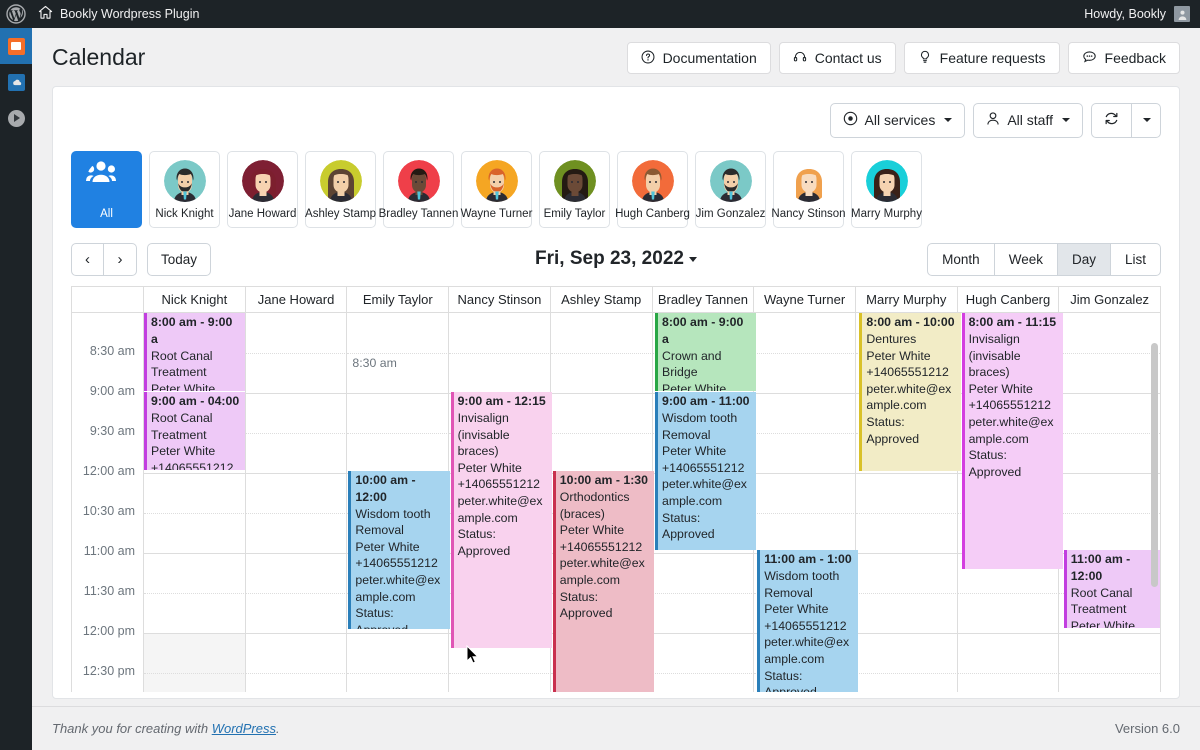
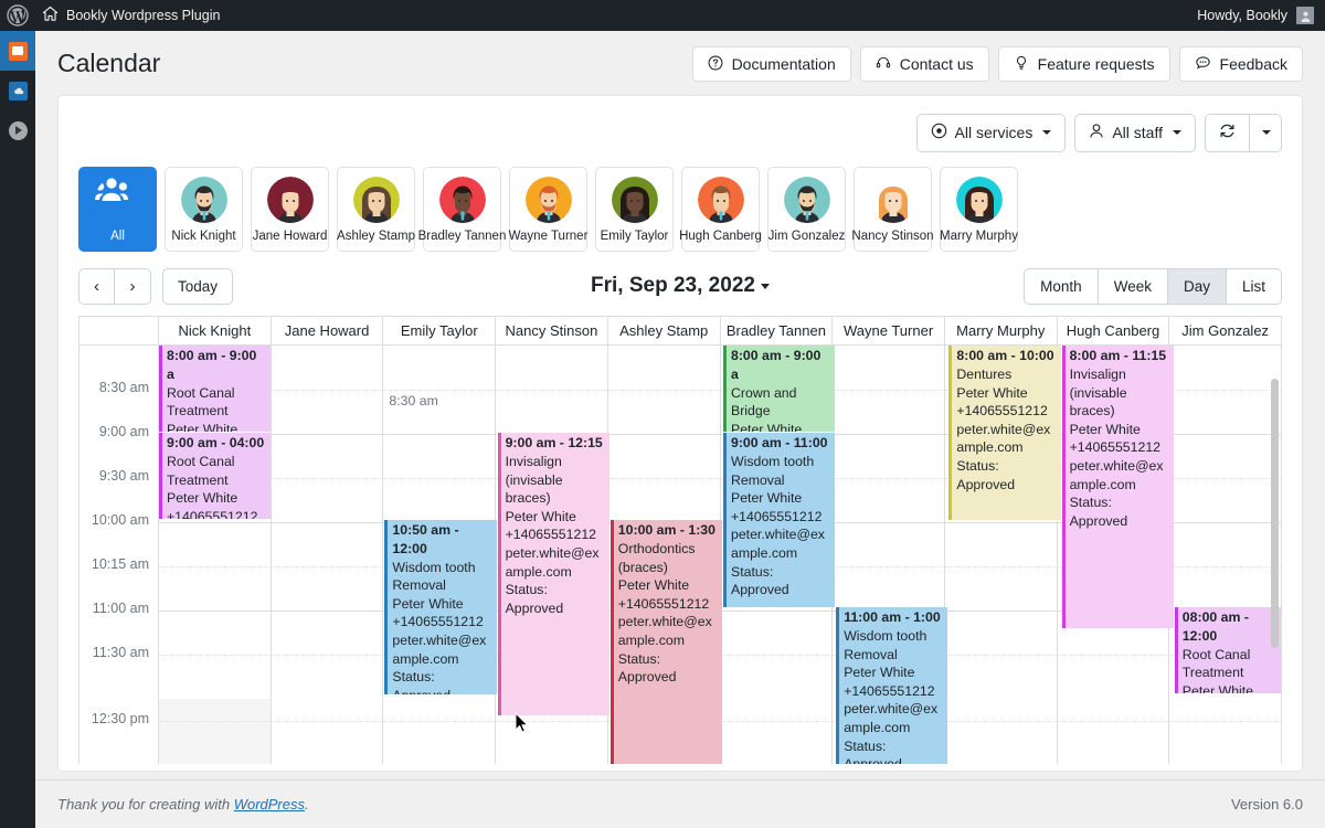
  Bookly Wordpress Plugin
  Howdy, Bookly
  Calendar
  Documentation
  Contact us
  Feature requests
  Feedback
  All services
  All staff
  All
  Nick Knight
  Jane Howard
  Ashley Stamp
  Bradley Tannen
  Wayne Turner
  Emily Taylor
  Hugh Canberg
  Jim Gonzalez
  Nancy Stinson
  Marry Murphy
  ‹
  ›
  Today
  Fri, Sep 23, 2022
  Month
  Week
  Day
  List
  Nick Knight
  Jane Howard
  Emily Taylor
  Nancy Stinson
  Ashley Stamp
  Bradley Tannen
  Wayne Turner
  Marry Murphy
  Hugh Canberg
  Jim Gonzalez
  8:30 am
  8:30 am
  9:00 am
  9:30 am
- 12:00 am
+ 10:00 am
- 10:30 am
+ 10:15 am
  11:00 am
  11:30 am
- 12:00 pm
  12:30 pm
  8:00 am - 9:00 a
  Root Canal Treatment
  Peter White
  9:00 am - 04:00
  Root Canal Treatment
  Peter White
  +14065551212
- 10:00 am - 12:00
+ 10:50 am - 12:00
  Wisdom tooth Removal
  Peter White
  +14065551212
  peter.white@example.com
  9:00 am - 12:15
  Invisalign (invisable braces)
  Peter White
  +14065551212
  peter.white@example.com
  Status: Approved
  10:00 am - 1:30
  Orthodontics (braces)
  Peter White
  +14065551212
  peter.white@example.com
  Status: Approved
  8:00 am - 9:00 a
  Crown and Bridge
  Peter White
  9:00 am - 11:00
  Wisdom tooth Removal
  Peter White
  +14065551212
  peter.white@example.com
  Status: Approved
  11:00 am - 1:00
  Wisdom tooth Removal
  Peter White
  +14065551212
  peter.white@example.com
  Status: Approved
  8:00 am - 10:00
  Dentures
  Peter White
  +14065551212
  peter.white@example.com
  Status: Approved
  8:00 am - 11:15
  Invisalign (invisable braces)
  Peter White
  +14065551212
  peter.white@example.com
  Status: Approved
- 11:00 am - 12:00
+ 08:00 am - 12:00
  Root Canal Treatment
  Peter White
  Thank you for creating with WordPress.
  Version 6.0
